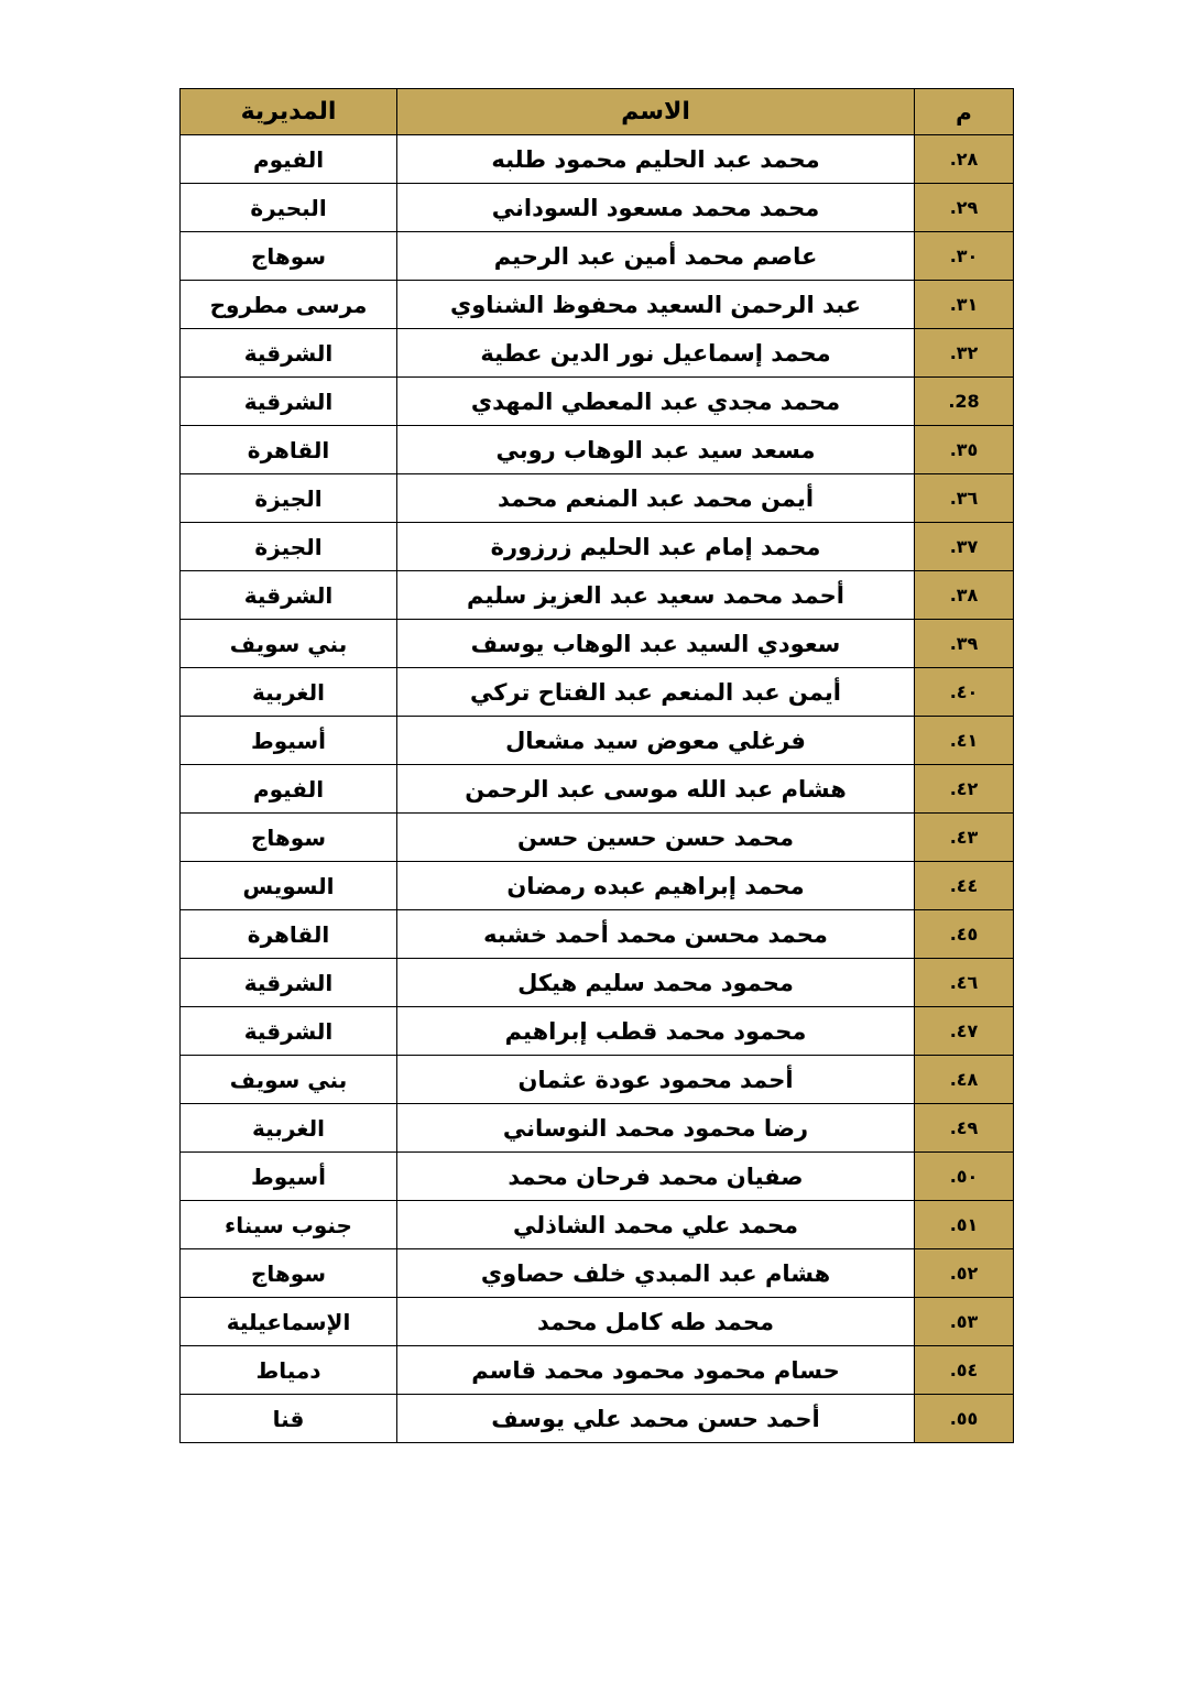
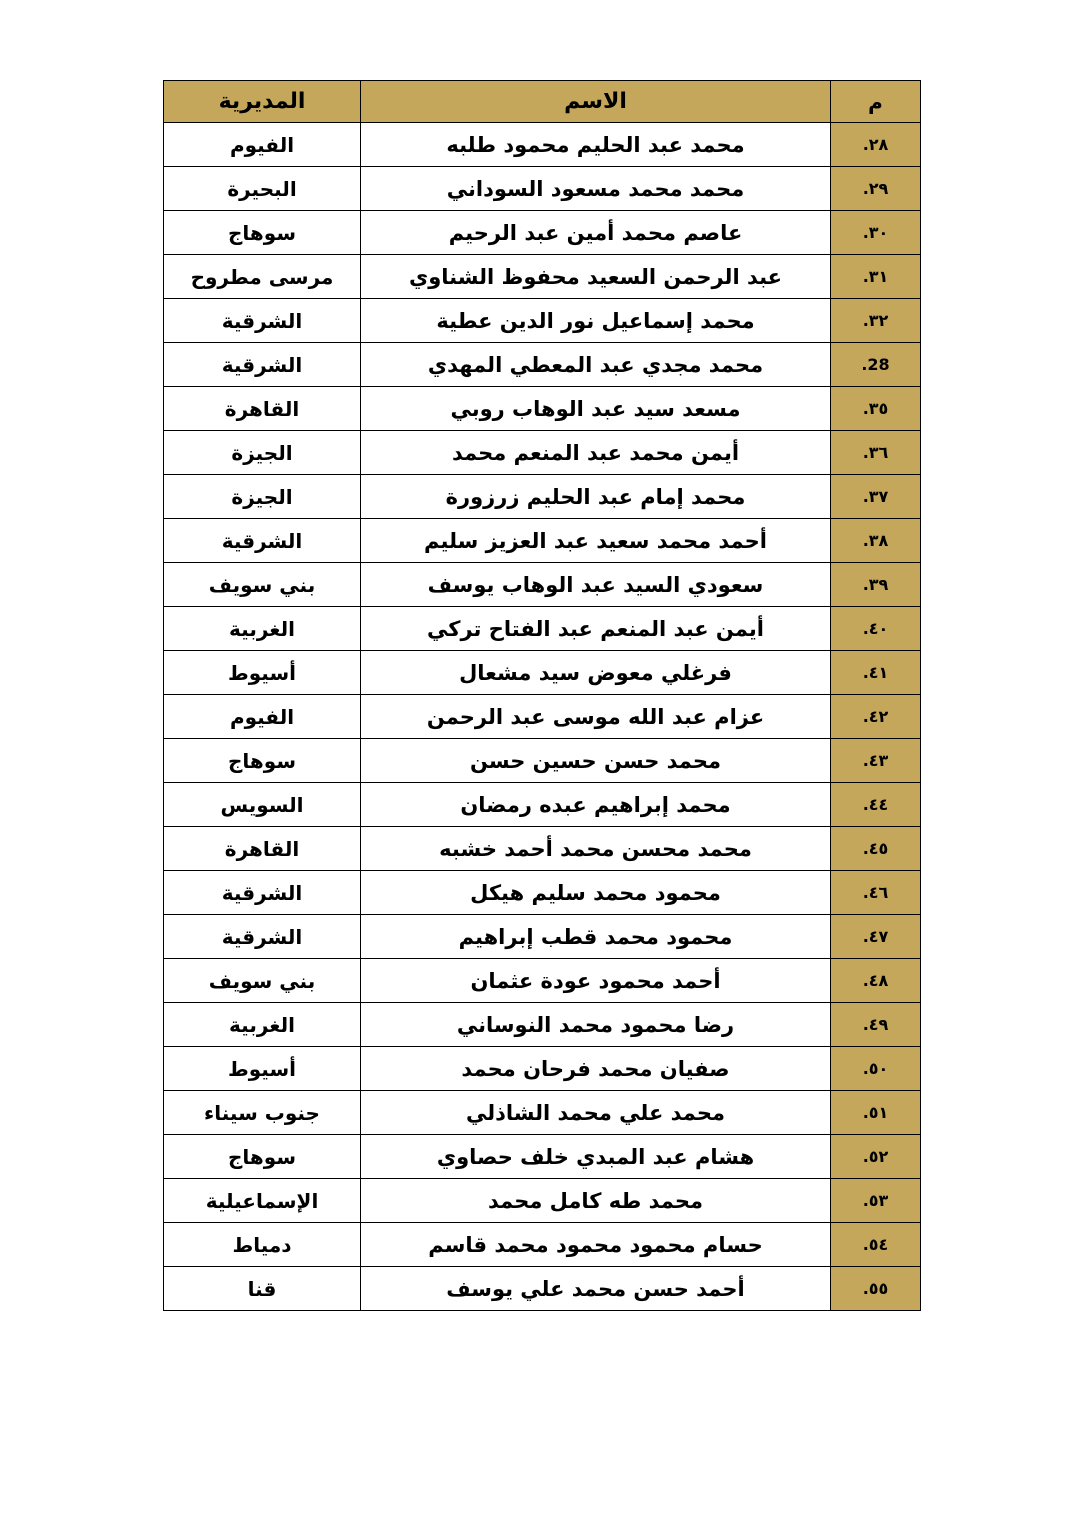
  م	الاسم	المديرية
  ٢٨.	محمد عبد الحليم محمود طلبه	الفيوم
  ٢٩.	محمد محمد مسعود السوداني	البحيرة
  ٣٠.	عاصم محمد أمين عبد الرحيم	سوهاج
  ٣١.	عبد الرحمن السعيد محفوظ الشناوي	مرسى مطروح
  ٣٢.	محمد إسماعيل نور الدين عطية	الشرقية
  28.	محمد مجدي عبد المعطي المهدي	الشرقية
  ٣٥.	مسعد سيد عبد الوهاب روبي	القاهرة
  ٣٦.	أيمن محمد عبد المنعم محمد	الجيزة
  ٣٧.	محمد إمام عبد الحليم زرزورة	الجيزة
  ٣٨.	أحمد محمد سعيد عبد العزيز سليم	الشرقية
  ٣٩.	سعودي السيد عبد الوهاب يوسف	بني سويف
  ٤٠.	أيمن عبد المنعم عبد الفتاح تركي	الغربية
  ٤١.	فرغلي معوض سيد مشعال	أسيوط
- ٤٢.	هشام عبد الله موسى عبد الرحمن	الفيوم
+ ٤٢.	عزام عبد الله موسى عبد الرحمن	الفيوم
  ٤٣.	محمد حسن حسين حسن	سوهاج
  ٤٤.	محمد إبراهيم عبده رمضان	السويس
  ٤٥.	محمد محسن محمد أحمد خشبه	القاهرة
  ٤٦.	محمود محمد سليم هيكل	الشرقية
  ٤٧.	محمود محمد قطب إبراهيم	الشرقية
  ٤٨.	أحمد محمود عودة عثمان	بني سويف
  ٤٩.	رضا محمود محمد النوساني	الغربية
  ٥٠.	صفيان محمد فرحان محمد	أسيوط
  ٥١.	محمد علي محمد الشاذلي	جنوب سيناء
  ٥٢.	هشام عبد المبدي خلف حصاوي	سوهاج
  ٥٣.	محمد طه كامل محمد	الإسماعيلية
  ٥٤.	حسام محمود محمود محمد قاسم	دمياط
  ٥٥.	أحمد حسن محمد علي يوسف	قنا
